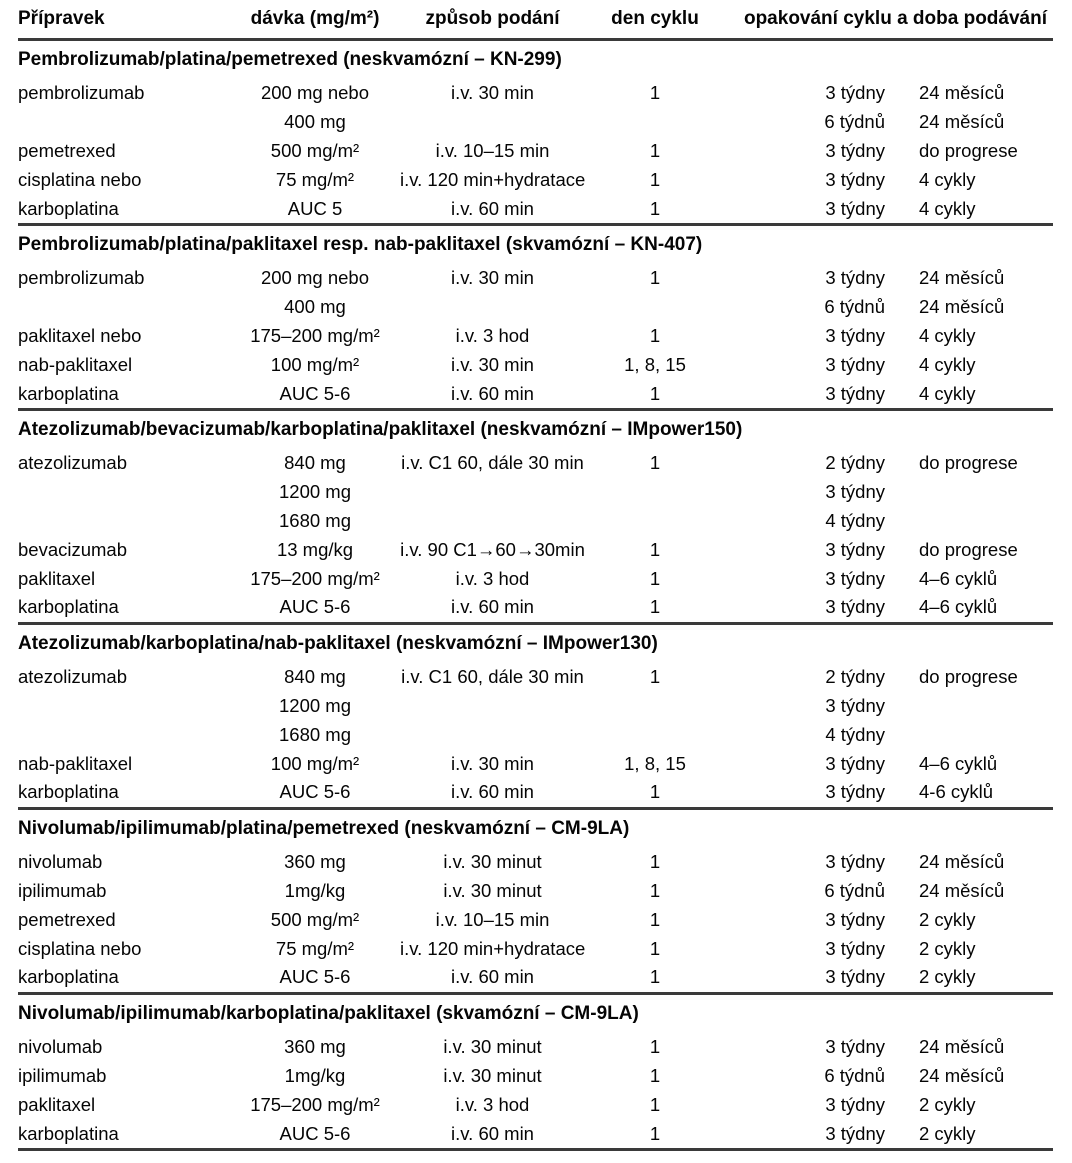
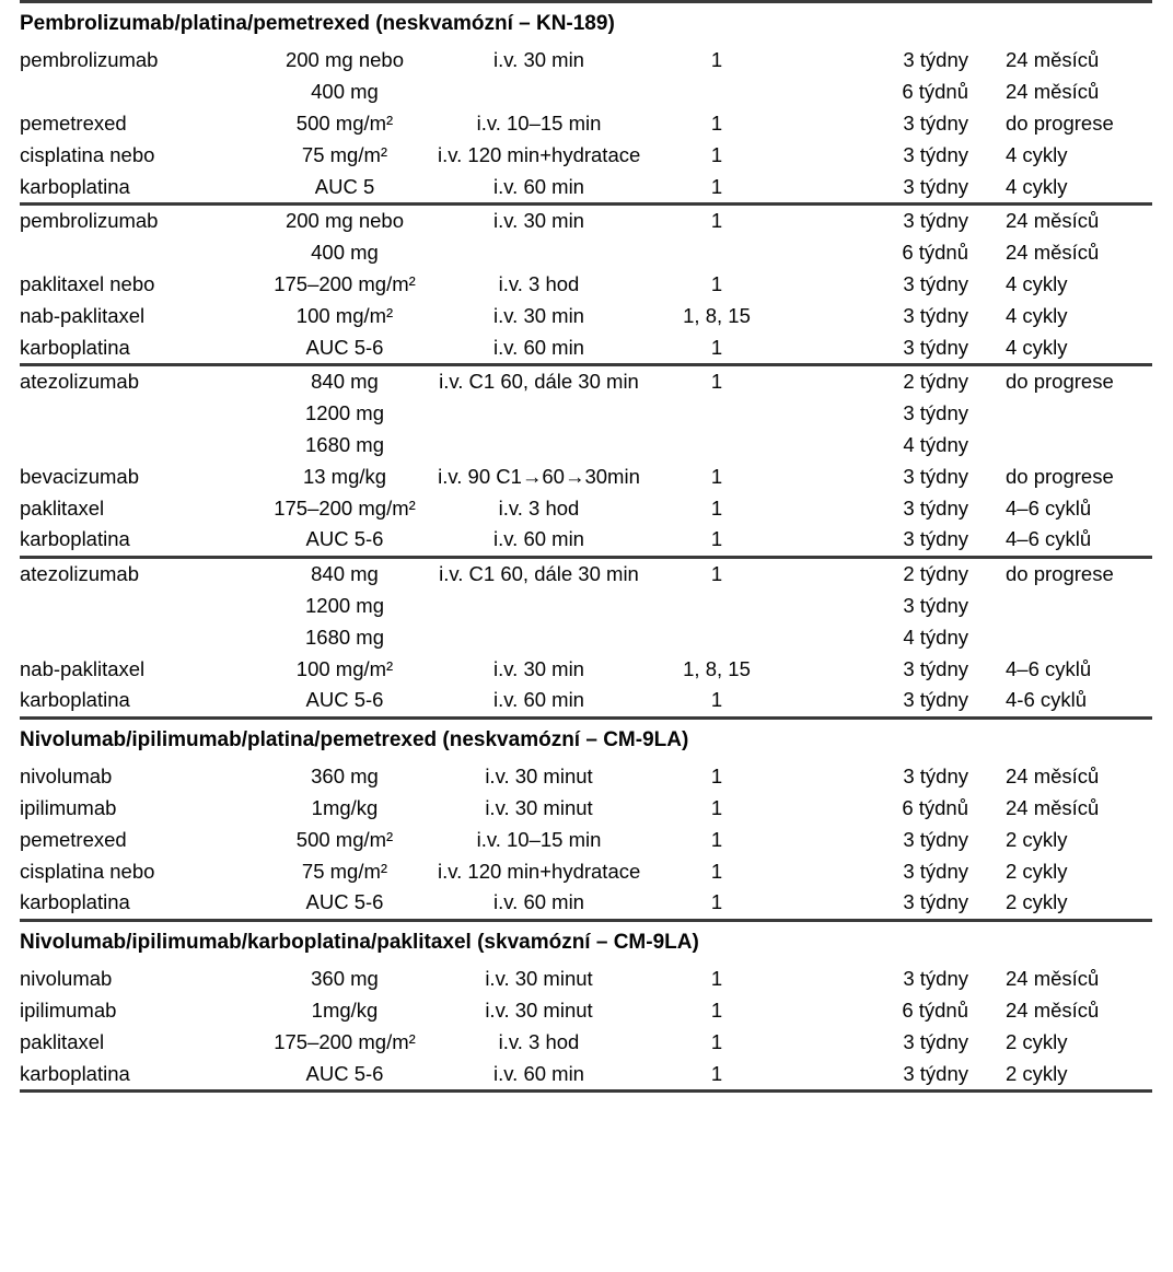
- Přípravek
- dávka (mg/m²)
- způsob podání
- den cyklu
- opakování cyklu a doba podávání
- Pembrolizumab/platina/pemetrexed (neskvamózní – KN-299)
+ Pembrolizumab/platina/pemetrexed (neskvamózní – KN-189)
  pembrolizumab
  200 mg nebo
  i.v. 30 min
  1
  3 týdny
  24 měsíců
  400 mg
  6 týdnů
  24 měsíců
  pemetrexed
  500 mg/m²
  i.v. 10–15 min
  1
  3 týdny
  do progrese
  cisplatina nebo
  75 mg/m²
  i.v. 120 min+hydratace
  1
  3 týdny
  4 cykly
  karboplatina
  AUC 5
  i.v. 60 min
  1
  3 týdny
  4 cykly
- Pembrolizumab/platina/paklitaxel resp. nab-paklitaxel (skvamózní – KN-407)
  pembrolizumab
  200 mg nebo
  i.v. 30 min
  1
  3 týdny
  24 měsíců
  400 mg
  6 týdnů
  24 měsíců
  paklitaxel nebo
  175–200 mg/m²
  i.v. 3 hod
  1
  3 týdny
  4 cykly
  nab-paklitaxel
  100 mg/m²
  i.v. 30 min
  1, 8, 15
  3 týdny
  4 cykly
  karboplatina
  AUC 5-6
  i.v. 60 min
  1
  3 týdny
  4 cykly
- Atezolizumab/bevacizumab/karboplatina/paklitaxel (neskvamózní – IMpower150)
  atezolizumab
  840 mg
  i.v. C1 60, dále 30 min
  1
  2 týdny
  do progrese
  1200 mg
  3 týdny
  1680 mg
  4 týdny
  bevacizumab
  13 mg/kg
  i.v. 90 C1→60→30min
  1
  3 týdny
  do progrese
  paklitaxel
  175–200 mg/m²
  i.v. 3 hod
  1
  3 týdny
  4–6 cyklů
  karboplatina
  AUC 5-6
  i.v. 60 min
  1
  3 týdny
  4–6 cyklů
- Atezolizumab/karboplatina/nab-paklitaxel (neskvamózní – IMpower130)
  atezolizumab
  840 mg
  i.v. C1 60, dále 30 min
  1
  2 týdny
  do progrese
  1200 mg
  3 týdny
  1680 mg
  4 týdny
  nab-paklitaxel
  100 mg/m²
  i.v. 30 min
  1, 8, 15
  3 týdny
  4–6 cyklů
  karboplatina
  AUC 5-6
  i.v. 60 min
  1
  3 týdny
  4-6 cyklů
  Nivolumab/ipilimumab/platina/pemetrexed (neskvamózní – CM-9LA)
  nivolumab
  360 mg
  i.v. 30 minut
  1
  3 týdny
  24 měsíců
  ipilimumab
  1mg/kg
  i.v. 30 minut
  1
  6 týdnů
  24 měsíců
  pemetrexed
  500 mg/m²
  i.v. 10–15 min
  1
  3 týdny
  2 cykly
  cisplatina nebo
  75 mg/m²
  i.v. 120 min+hydratace
  1
  3 týdny
  2 cykly
  karboplatina
  AUC 5-6
  i.v. 60 min
  1
  3 týdny
  2 cykly
  Nivolumab/ipilimumab/karboplatina/paklitaxel (skvamózní – CM-9LA)
  nivolumab
  360 mg
  i.v. 30 minut
  1
  3 týdny
  24 měsíců
  ipilimumab
  1mg/kg
  i.v. 30 minut
  1
  6 týdnů
  24 měsíců
  paklitaxel
  175–200 mg/m²
  i.v. 3 hod
  1
  3 týdny
  2 cykly
  karboplatina
  AUC 5-6
  i.v. 60 min
  1
  3 týdny
  2 cykly
